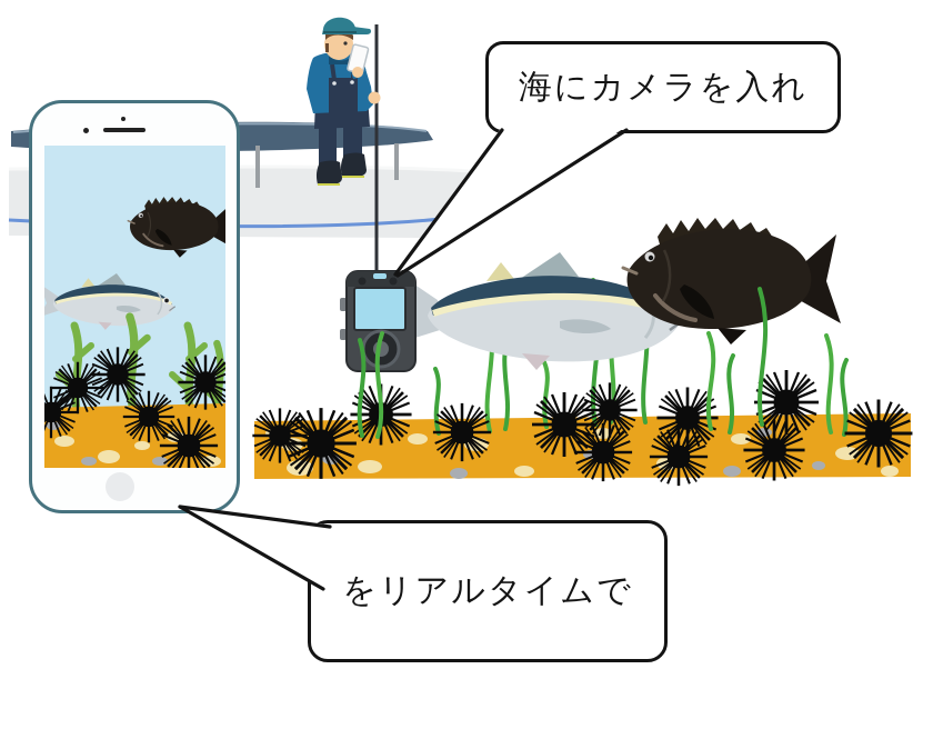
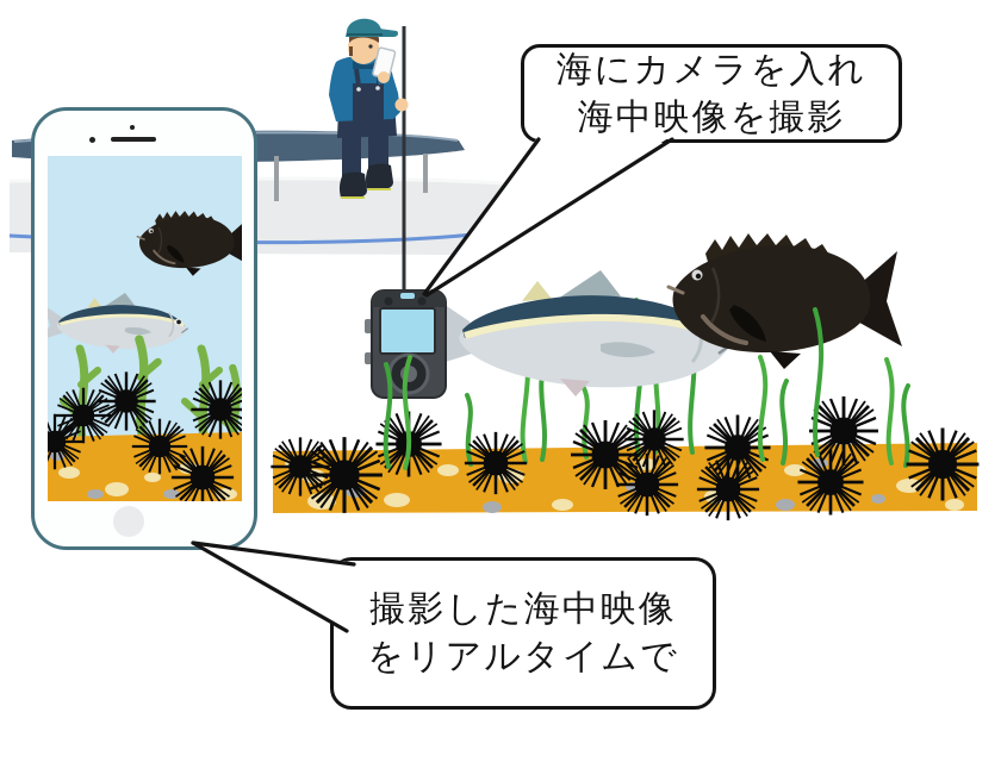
  海にカメラを入れ
+ 海中映像を撮影
+ 撮影した海中映像
  をリアルタイムで
